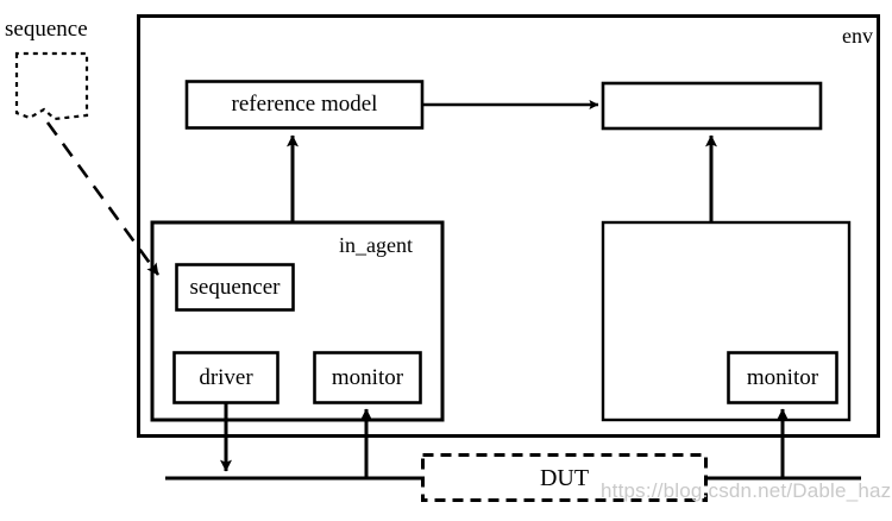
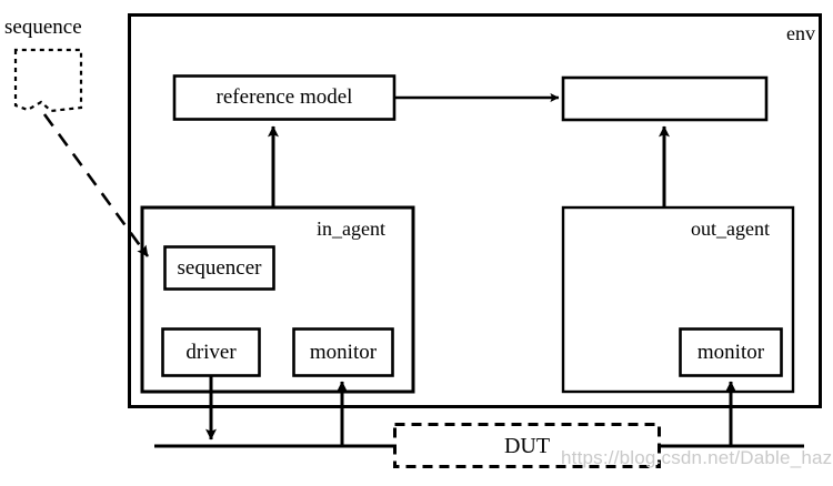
  sequence
  env
  in_agent
+ out_agent
  reference model
  sequencer
  driver
  monitor
  monitor
  DUT
  https://blog.csdn.net/Dable_haz
